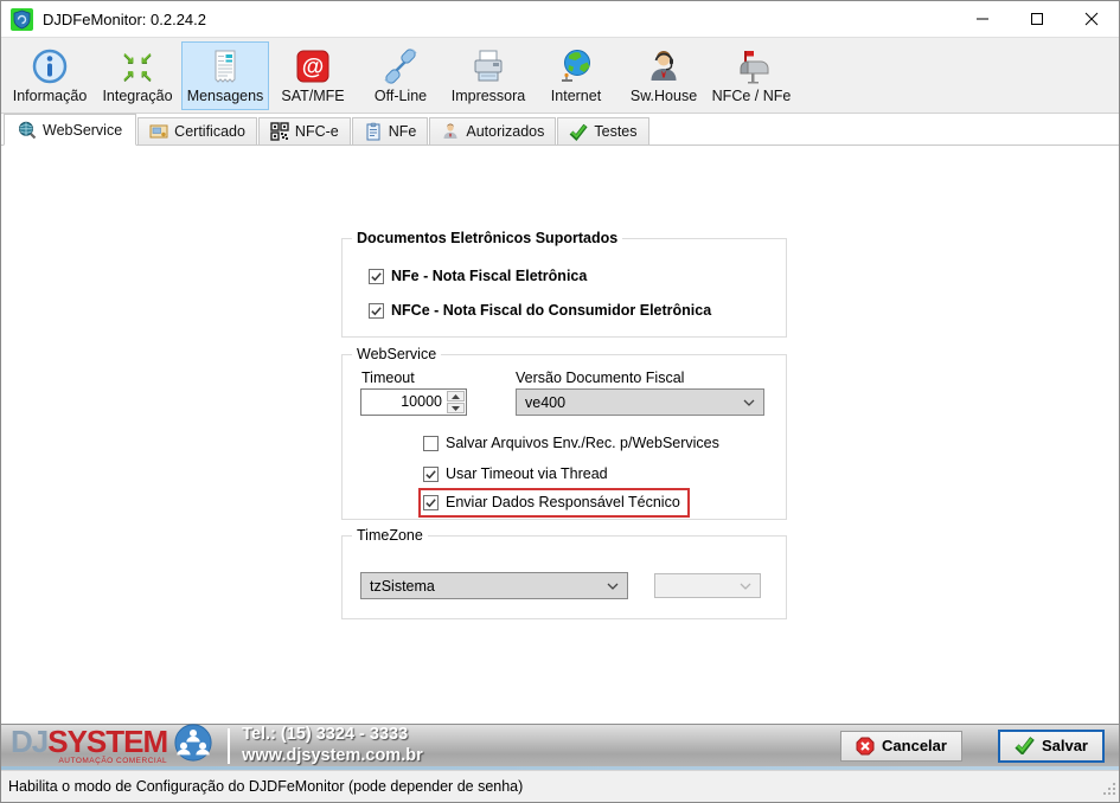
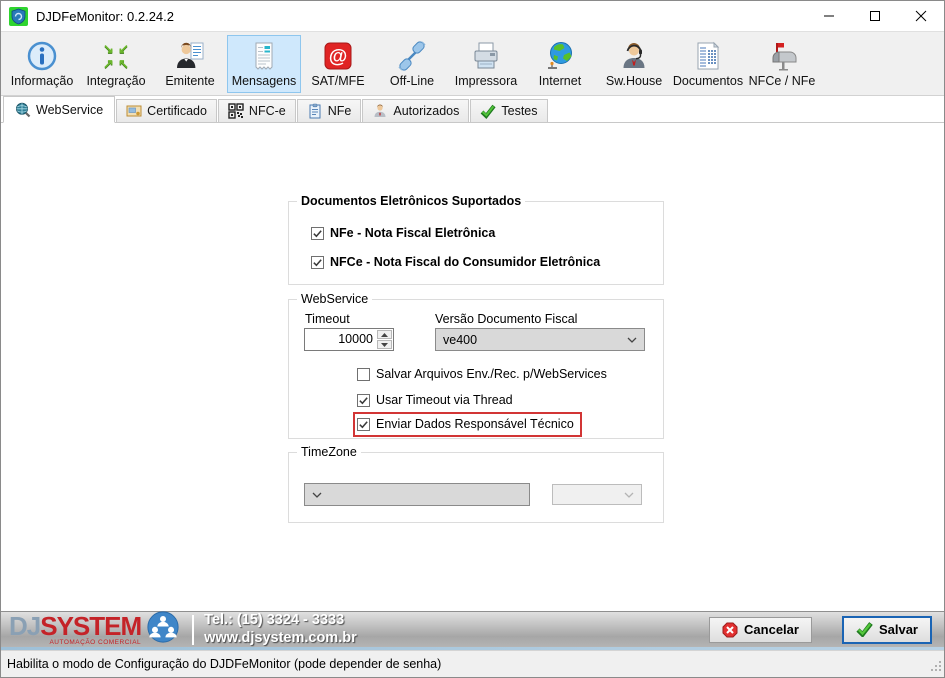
  DJDFeMonitor: 0.2.24.2
  Informação
  ↘
  ↙
  ↗
  ↖
  Integração
+ Emitente
  Mensagens
  @
  SAT/MFE
  Off-Line
  Impressora
  Internet
  Sw.House
+ Documentos
  NFCe / NFe
  WebService
  Certificado
  NFC-e
  NFe
  Autorizados
  Testes
  Documentos Eletrônicos Suportados
  NFe - Nota Fiscal Eletrônica
  NFCe - Nota Fiscal do Consumidor Eletrônica
  WebService
  Timeout
  10000
  Versão Documento Fiscal
  ve400
  Salvar Arquivos Env./Rec. p/WebServices
  Usar Timeout via Thread
  Enviar Dados Responsável Técnico
  TimeZone
- tzSistema
  DJSYSTEM
  Tel.: (15) 3324 - 3333
  www.djsystem.com.br
  Cancelar
  Salvar
  Habilita o modo de Configuração do DJDFeMonitor (pode depender de senha)
